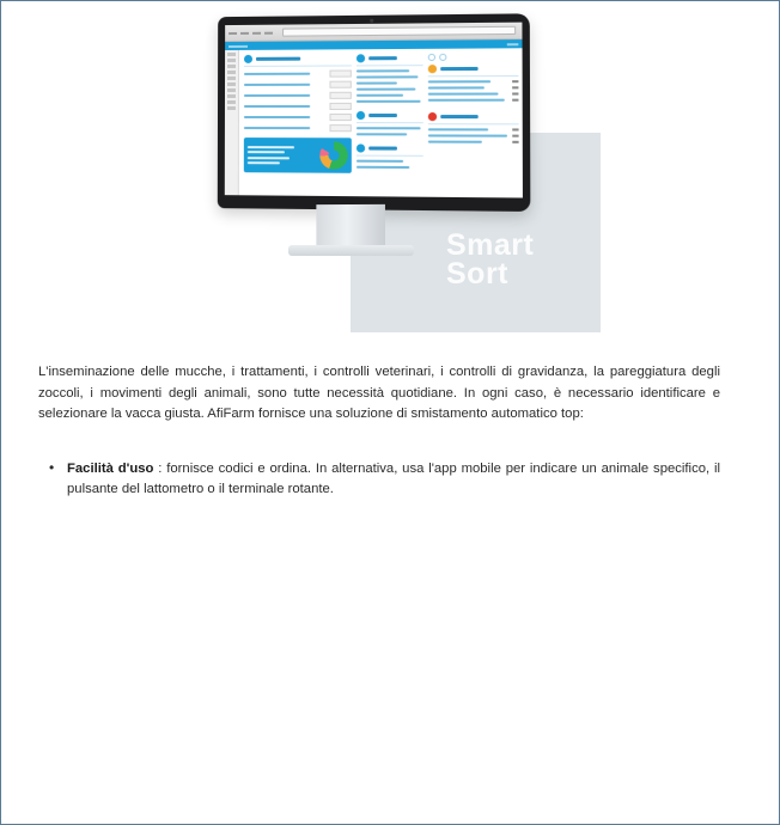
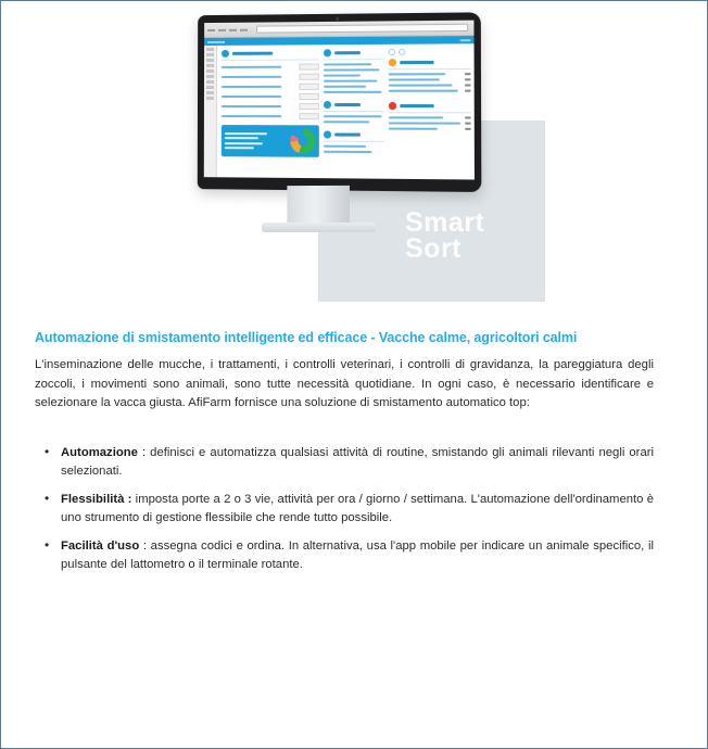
  Smart
  Sort
+ Automazione di smistamento intelligente ed efficace - Vacche calme, agricoltori calmi
- L'inseminazione delle mucche, i trattamenti, i controlli veterinari, i controlli di gravidanza, la pareggiatura degli zoccoli, i movimenti degli animali, sono tutte necessità quotidiane. In ogni caso, è necessario identificare e selezionare la vacca giusta. AfiFarm fornisce una soluzione di smistamento automatico top:
+ L'inseminazione delle mucche, i trattamenti, i controlli veterinari, i controlli di gravidanza, la pareggiatura degli zoccoli, i movimenti sono animali, sono tutte necessità quotidiane. In ogni caso, è necessario identificare e selezionare la vacca giusta. AfiFarm fornisce una soluzione di smistamento automatico top:
+ Automazione : definisci e automatizza qualsiasi attività di routine, smistando gli animali rilevanti negli orari selezionati.
+ Flessibilità : imposta porte a 2 o 3 vie, attività per ora / giorno / settimana. L'automazione dell'ordinamento è uno strumento di gestione flessibile che rende tutto possibile.
- Facilità d'uso : fornisce codici e ordina. In alternativa, usa l'app mobile per indicare un animale specifico, il pulsante del lattometro o il terminale rotante.
+ Facilità d'uso : assegna codici e ordina. In alternativa, usa l'app mobile per indicare un animale specifico, il pulsante del lattometro o il terminale rotante.
